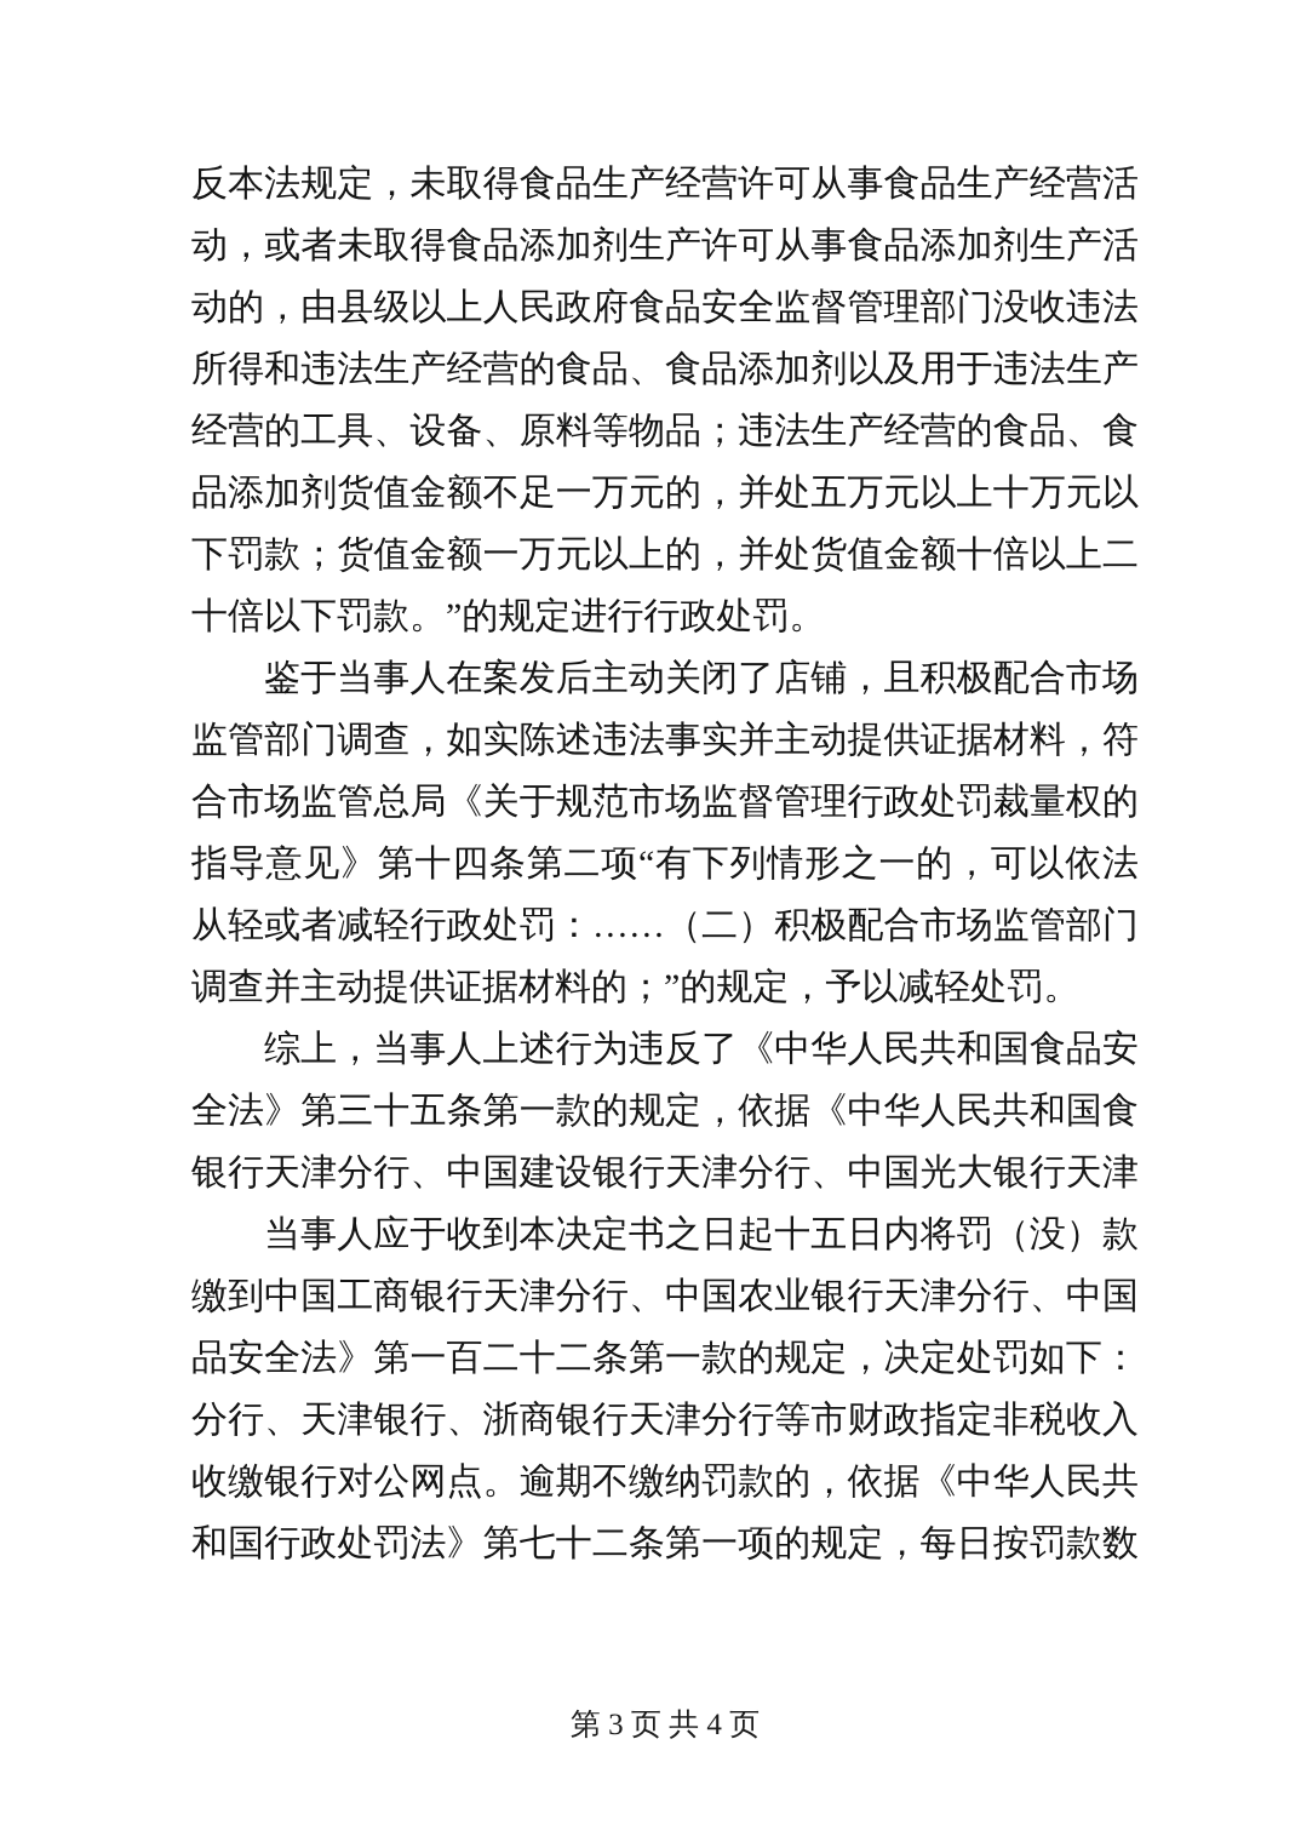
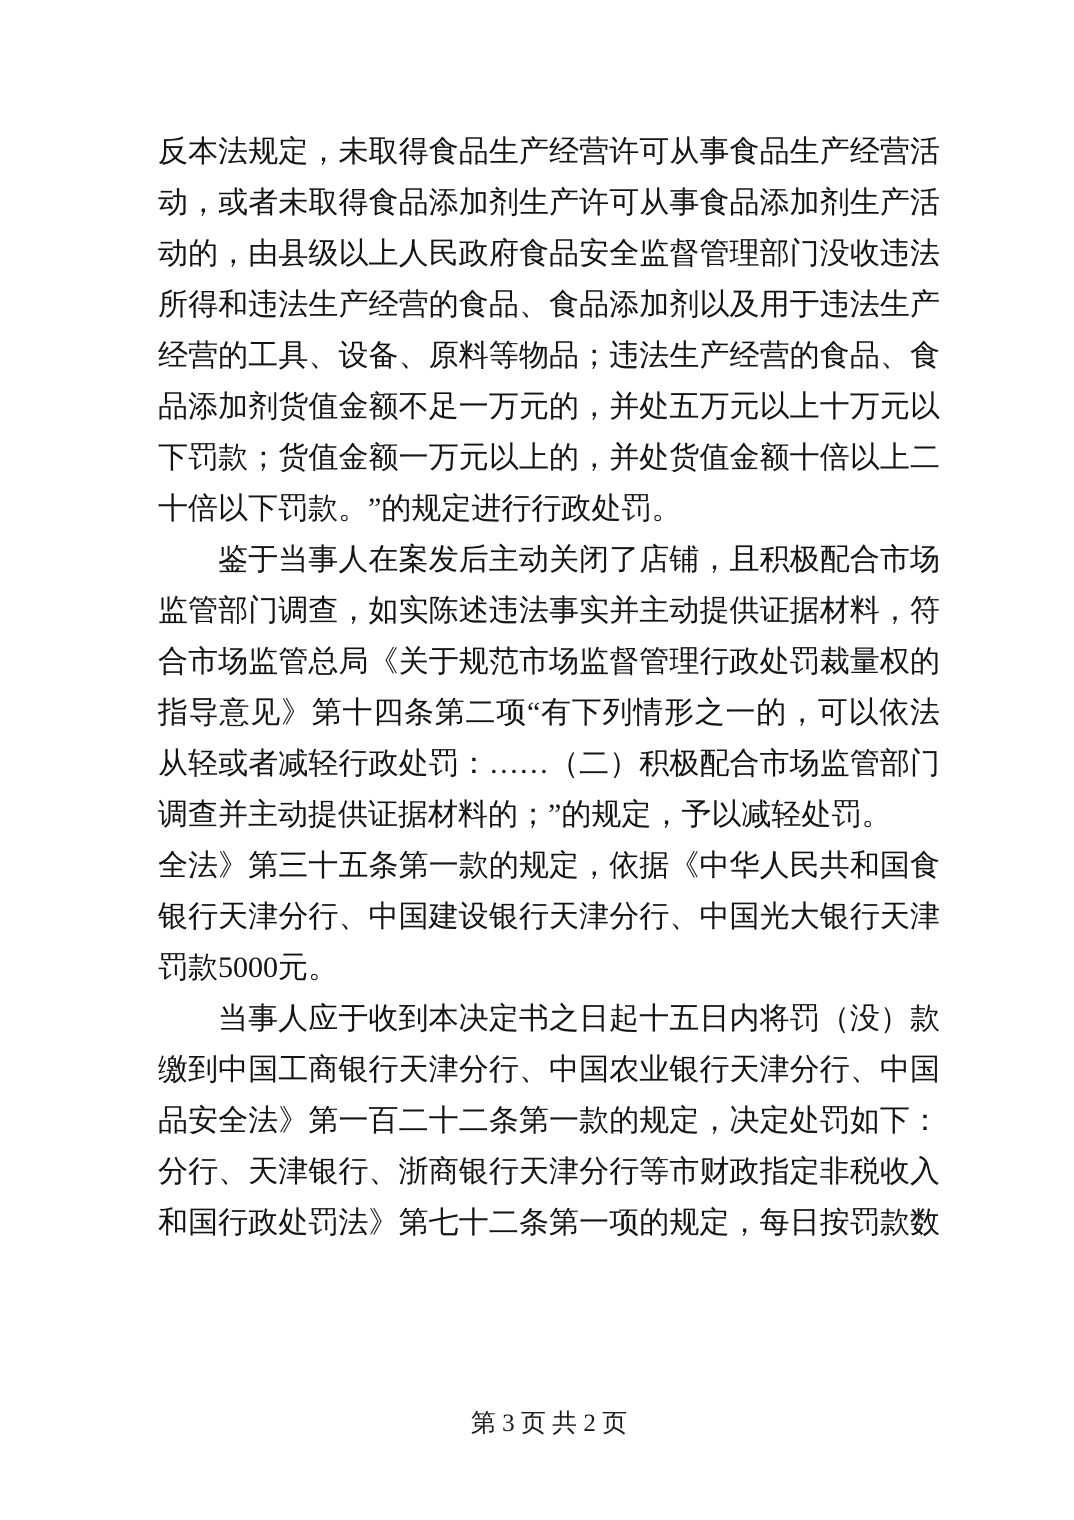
  反本法规定，未取得食品生产经营许可从事食品生产经营活
  动，或者未取得食品添加剂生产许可从事食品添加剂生产活
  动的，由县级以上人民政府食品安全监督管理部门没收违法
  所得和违法生产经营的食品、食品添加剂以及用于违法生产
  经营的工具、设备、原料等物品；违法生产经营的食品、食
  品添加剂货值金额不足一万元的，并处五万元以上十万元以
  下罚款；货值金额一万元以上的，并处货值金额十倍以上二
  十倍以下罚款。”的规定进行行政处罚。
  鉴于当事人在案发后主动关闭了店铺，且积极配合市场
  监管部门调查，如实陈述违法事实并主动提供证据材料，符
  合市场监管总局《关于规范市场监督管理行政处罚裁量权的
  指导意见》第十四条第二项“有下列情形之一的，可以依法
  从轻或者减轻行政处罚：……（二）积极配合市场监管部门
  调查并主动提供证据材料的；”的规定，予以减轻处罚。
- 综上，当事人上述行为违反了《中华人民共和国食品安
  全法》第三十五条第一款的规定，依据《中华人民共和国食
  银行天津分行、中国建设银行天津分行、中国光大银行天津
+ 罚款5000元。
  当事人应于收到本决定书之日起十五日内将罚（没）款
  缴到中国工商银行天津分行、中国农业银行天津分行、中国
  品安全法》第一百二十二条第一款的规定，决定处罚如下：
  分行、天津银行、浙商银行天津分行等市财政指定非税收入
- 收缴银行对公网点。逾期不缴纳罚款的，依据《中华人民共
  和国行政处罚法》第七十二条第一项的规定，每日按罚款数
- 第 3 页 共 4 页
+ 第 3 页 共 2 页
